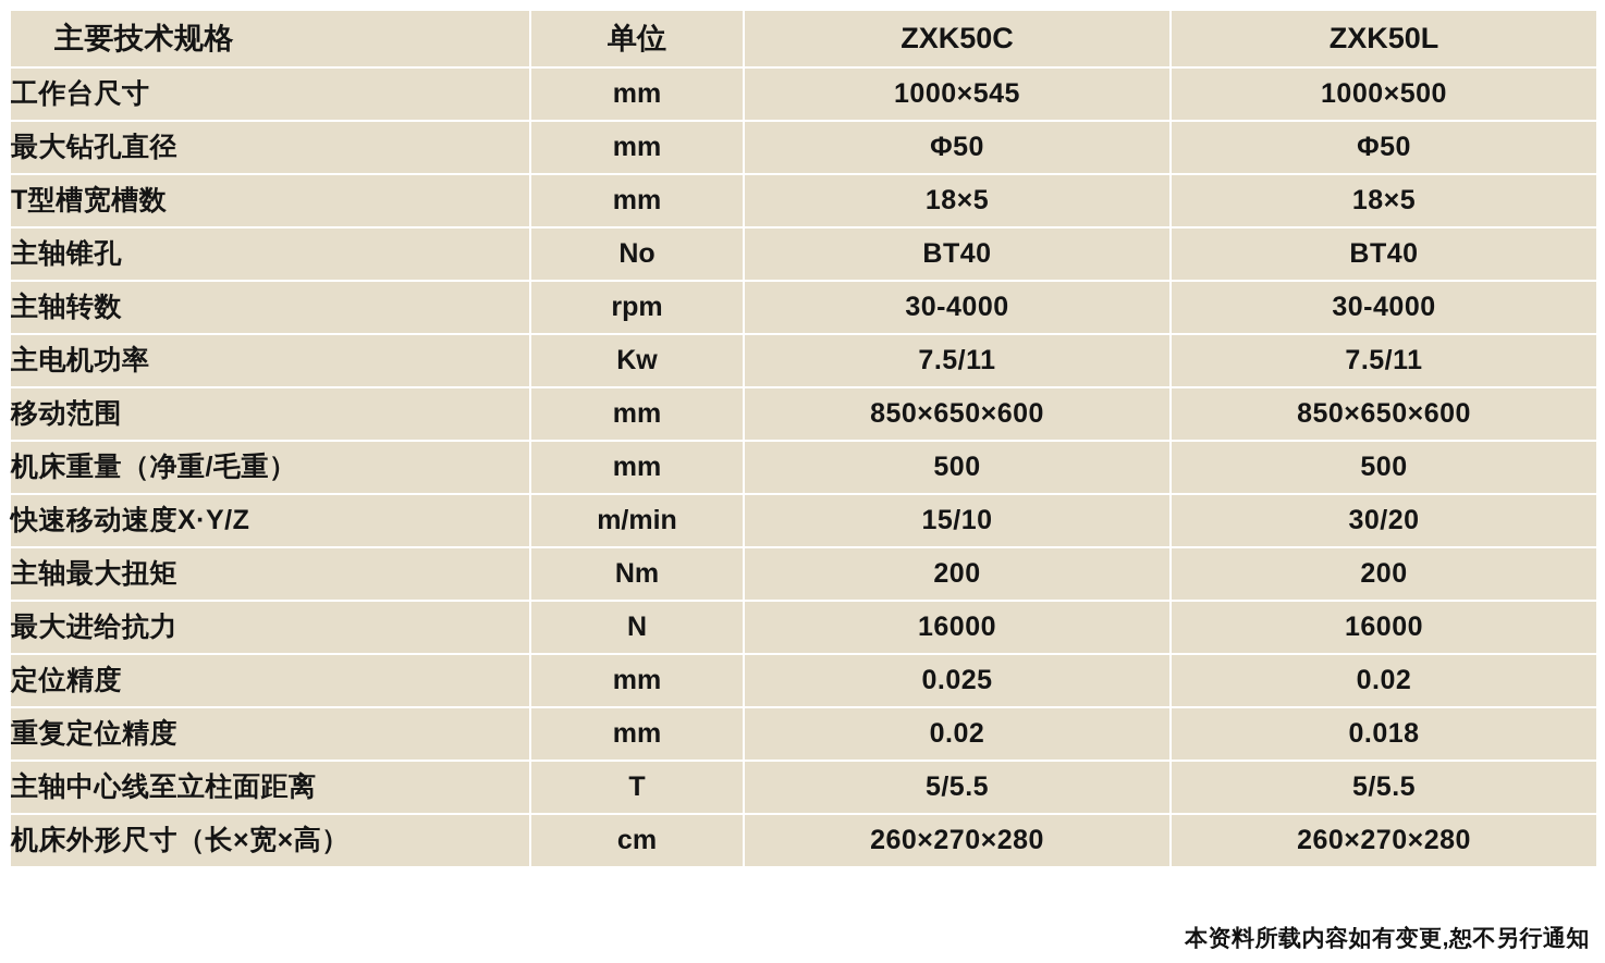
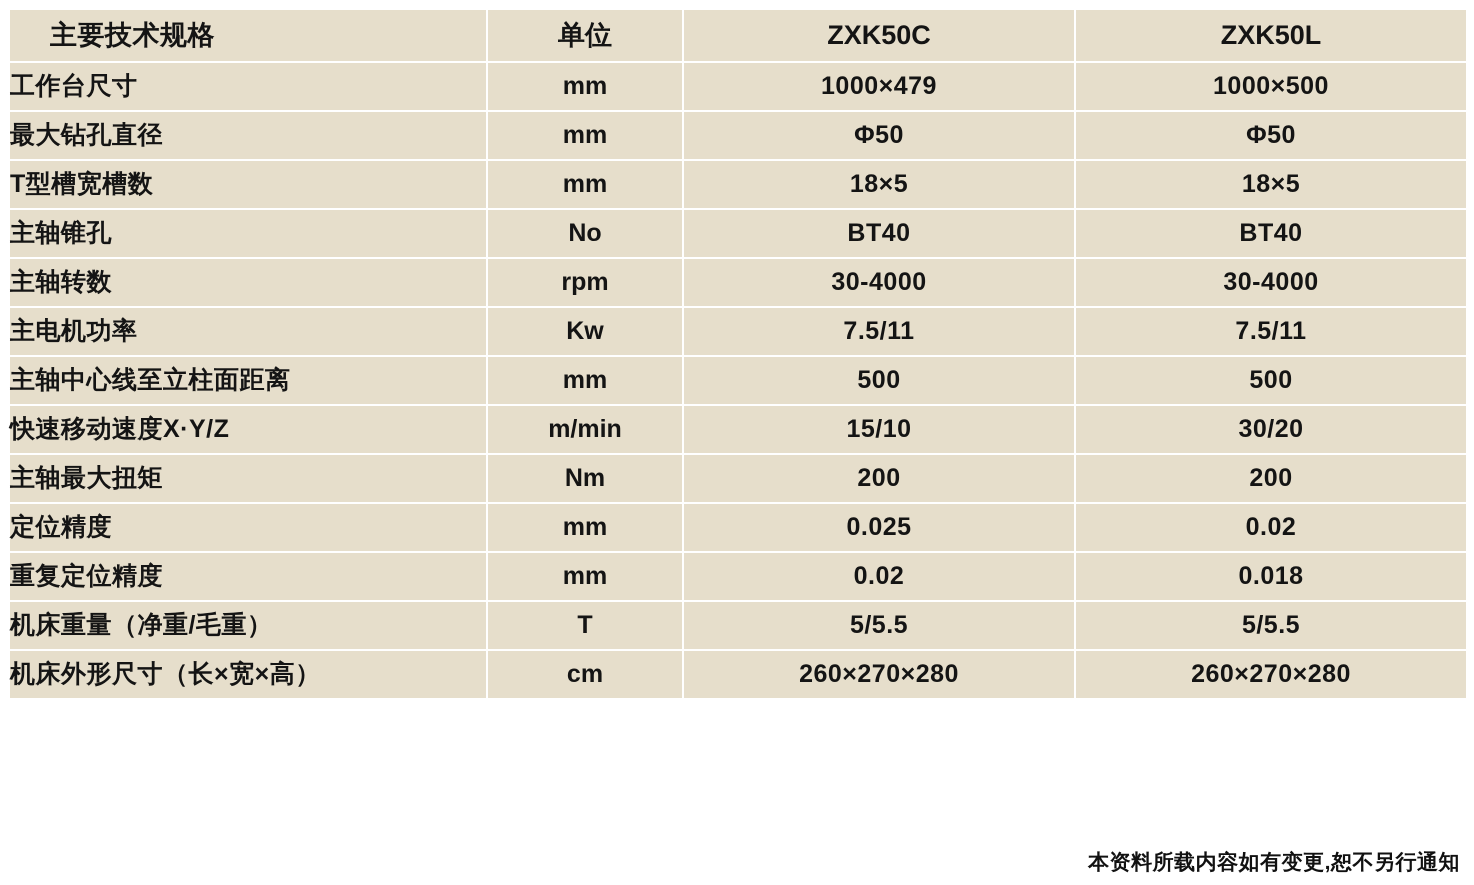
  主要技术规格	单位	ZXK50C	ZXK50L
- 工作台尺寸	mm	1000×545	1000×500
+ 工作台尺寸	mm	1000×479	1000×500
  最大钻孔直径	mm	Φ50	Φ50
  T型槽宽槽数	mm	18×5	18×5
  主轴锥孔	No	BT40	BT40
  主轴转数	rpm	30-4000	30-4000
  主电机功率	Kw	7.5/11	7.5/11
- 移动范围	mm	850×650×600	850×650×600
- 机床重量（净重/毛重）	mm	500	500
+ 主轴中心线至立柱面距离	mm	500	500
  快速移动速度X·Y/Z	m/min	15/10	30/20
  主轴最大扭矩	Nm	200	200
- 最大进给抗力	N	16000	16000
  定位精度	mm	0.025	0.02
  重复定位精度	mm	0.02	0.018
- 主轴中心线至立柱面距离	T	5/5.5	5/5.5
+ 机床重量（净重/毛重）	T	5/5.5	5/5.5
  机床外形尺寸（长×宽×高）	cm	260×270×280	260×270×280
  本资料所载内容如有变更,恕不另行通知
